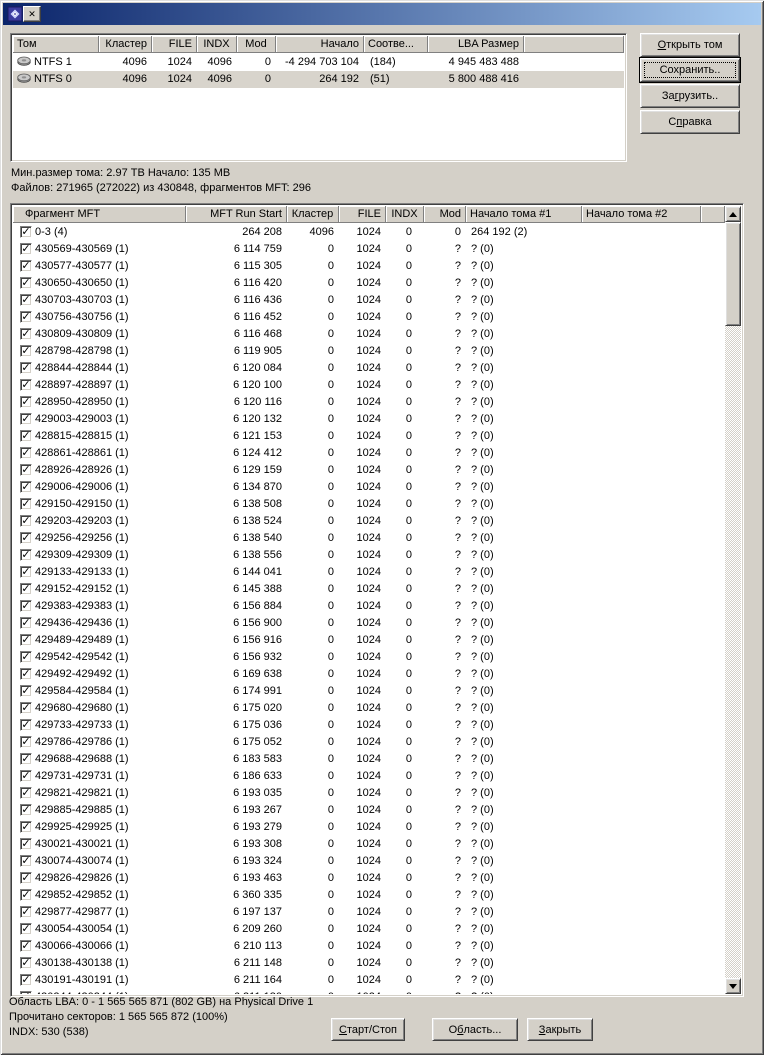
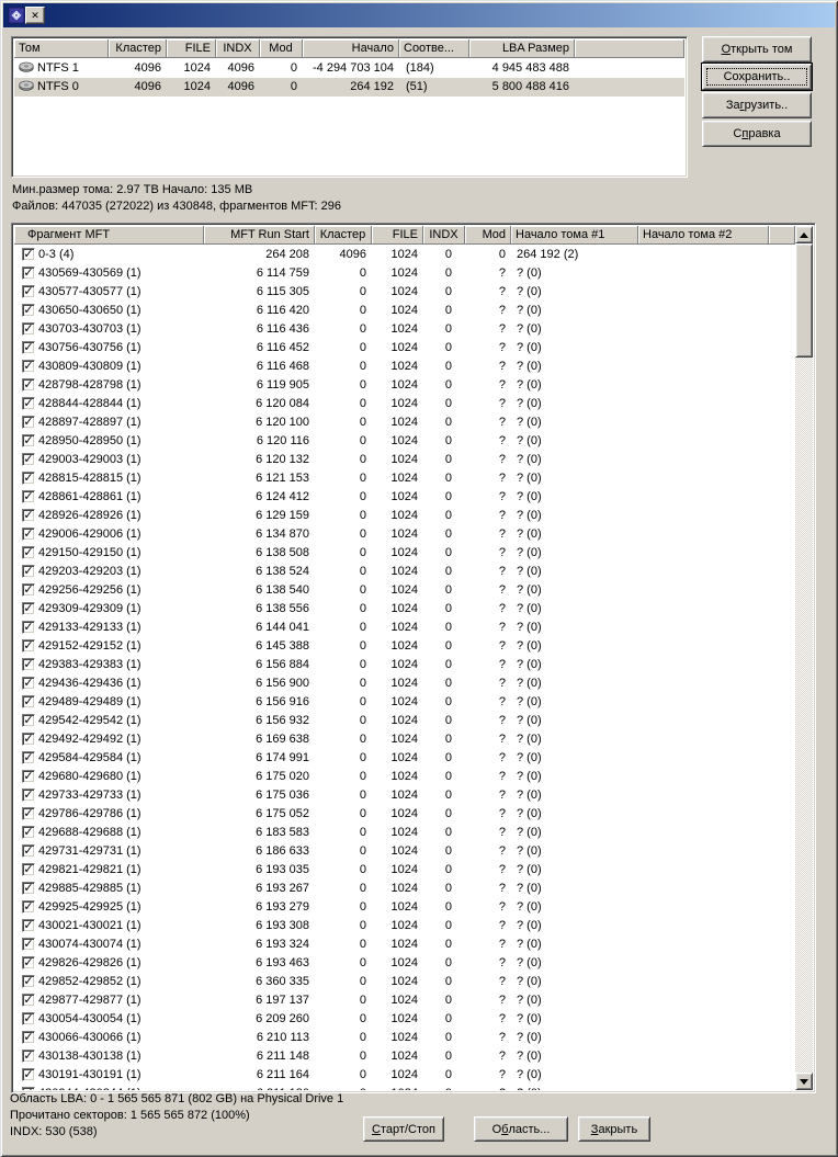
  ✕
  Том
  Кластер
  FILE
  INDX
  Mod
  Начало
  Соотве...
  LBA Размер
  NTFS 1
  4096
  1024
  4096
  0
  -4 294 703 104
  (184)
  4 945 483 488
  NTFS 0
  4096
  1024
  4096
  0
  264 192
  (51)
  5 800 488 416
  О
  ткрыть том
  Сохранить..
  За
  г
  рузить..
  С
  п
  равка
  Мин.размер тома: 2.97 TB Начало: 135 MB
- Файлов: 271965 (272022) из 430848, фрагментов MFT: 296
+ Файлов: 447035 (272022) из 430848, фрагментов MFT: 296
  Фрагмент MFT
  MFT Run Start
  Кластер
  FILE
  INDX
  Mod
  Начало тома #1
  Начало тома #2
  ✓
  0-3 (4)
  264 208
  4096
  1024
  0
  0
  264 192 (2)
  ✓
  430569-430569 (1)
  6 114 759
  0
  1024
  0
  ?
  ? (0)
  ✓
  430577-430577 (1)
  6 115 305
  0
  1024
  0
  ?
  ? (0)
  ✓
  430650-430650 (1)
  6 116 420
  0
  1024
  0
  ?
  ? (0)
  ✓
  430703-430703 (1)
  6 116 436
  0
  1024
  0
  ?
  ? (0)
  ✓
  430756-430756 (1)
  6 116 452
  0
  1024
  0
  ?
  ? (0)
  ✓
  430809-430809 (1)
  6 116 468
  0
  1024
  0
  ?
  ? (0)
  ✓
  428798-428798 (1)
  6 119 905
  0
  1024
  0
  ?
  ? (0)
  ✓
  428844-428844 (1)
  6 120 084
  0
  1024
  0
  ?
  ? (0)
  ✓
  428897-428897 (1)
  6 120 100
  0
  1024
  0
  ?
  ? (0)
  ✓
  428950-428950 (1)
  6 120 116
  0
  1024
  0
  ?
  ? (0)
  ✓
  429003-429003 (1)
  6 120 132
  0
  1024
  0
  ?
  ? (0)
  ✓
  428815-428815 (1)
  6 121 153
  0
  1024
  0
  ?
  ? (0)
  ✓
  428861-428861 (1)
  6 124 412
  0
  1024
  0
  ?
  ? (0)
  ✓
  428926-428926 (1)
  6 129 159
  0
  1024
  0
  ?
  ? (0)
  ✓
  429006-429006 (1)
  6 134 870
  0
  1024
  0
  ?
  ? (0)
  ✓
  429150-429150 (1)
  6 138 508
  0
  1024
  0
  ?
  ? (0)
  ✓
  429203-429203 (1)
  6 138 524
  0
  1024
  0
  ?
  ? (0)
  ✓
  429256-429256 (1)
  6 138 540
  0
  1024
  0
  ?
  ? (0)
  ✓
  429309-429309 (1)
  6 138 556
  0
  1024
  0
  ?
  ? (0)
  ✓
  429133-429133 (1)
  6 144 041
  0
  1024
  0
  ?
  ? (0)
  ✓
  429152-429152 (1)
  6 145 388
  0
  1024
  0
  ?
  ? (0)
  ✓
  429383-429383 (1)
  6 156 884
  0
  1024
  0
  ?
  ? (0)
  ✓
  429436-429436 (1)
  6 156 900
  0
  1024
  0
  ?
  ? (0)
  ✓
  429489-429489 (1)
  6 156 916
  0
  1024
  0
  ?
  ? (0)
  ✓
  429542-429542 (1)
  6 156 932
  0
  1024
  0
  ?
  ? (0)
  ✓
  429492-429492 (1)
  6 169 638
  0
  1024
  0
  ?
  ? (0)
  ✓
  429584-429584 (1)
  6 174 991
  0
  1024
  0
  ?
  ? (0)
  ✓
  429680-429680 (1)
  6 175 020
  0
  1024
  0
  ?
  ? (0)
  ✓
  429733-429733 (1)
  6 175 036
  0
  1024
  0
  ?
  ? (0)
  ✓
  429786-429786 (1)
  6 175 052
  0
  1024
  0
  ?
  ? (0)
  ✓
  429688-429688 (1)
  6 183 583
  0
  1024
  0
  ?
  ? (0)
  ✓
  429731-429731 (1)
  6 186 633
  0
  1024
  0
  ?
  ? (0)
  ✓
  429821-429821 (1)
  6 193 035
  0
  1024
  0
  ?
  ? (0)
  ✓
  429885-429885 (1)
  6 193 267
  0
  1024
  0
  ?
  ? (0)
  ✓
  429925-429925 (1)
  6 193 279
  0
  1024
  0
  ?
  ? (0)
  ✓
  430021-430021 (1)
  6 193 308
  0
  1024
  0
  ?
  ? (0)
  ✓
  430074-430074 (1)
  6 193 324
  0
  1024
  0
  ?
  ? (0)
  ✓
  429826-429826 (1)
  6 193 463
  0
  1024
  0
  ?
  ? (0)
  ✓
  429852-429852 (1)
  6 360 335
  0
  1024
  0
  ?
  ? (0)
  ✓
  429877-429877 (1)
  6 197 137
  0
  1024
  0
  ?
  ? (0)
  ✓
  430054-430054 (1)
  6 209 260
  0
  1024
  0
  ?
  ? (0)
  ✓
  430066-430066 (1)
  6 210 113
  0
  1024
  0
  ?
  ? (0)
  ✓
  430138-430138 (1)
  6 211 148
  0
  1024
  0
  ?
  ? (0)
  ✓
  430191-430191 (1)
  6 211 164
  0
  1024
  0
  ?
  ? (0)
  Область LBA: 0 - 1 565 565 871 (802 GB) на Physical Drive 1
  Прочитано секторов: 1 565 565 872 (100%)
  INDX: 530 (538)
  С
  тарт/Стоп
  О
  б
  ласть...
  З
  акрыть
